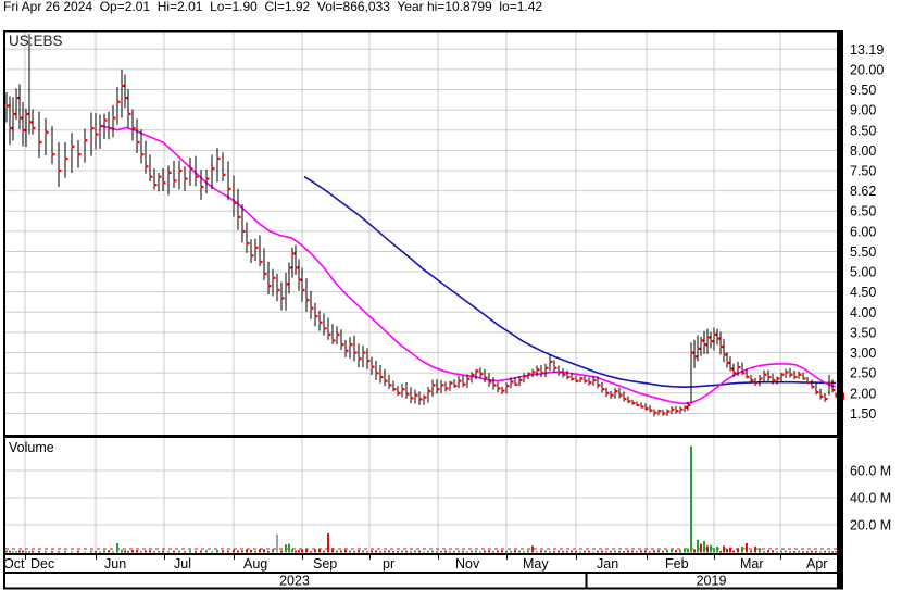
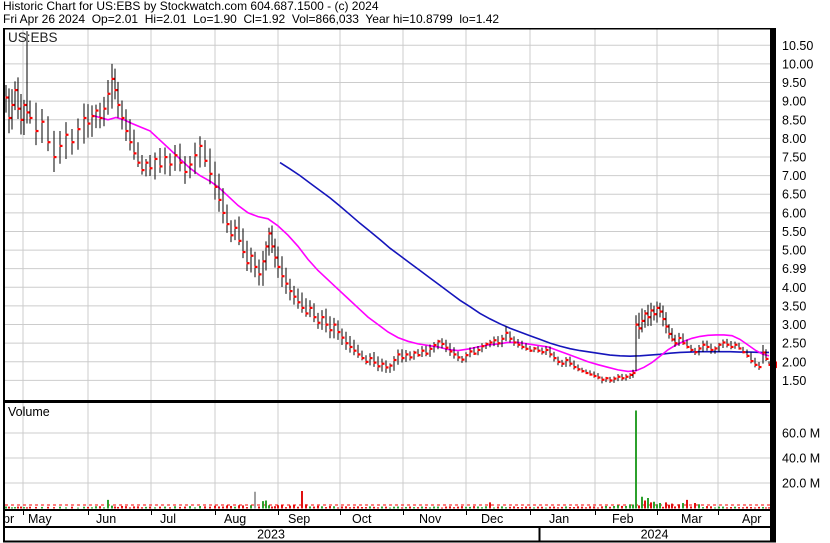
+ Historic Chart for US:EBS by Stockwatch.com 604.687.1500 - (c) 2024
  Fri Apr 26 2024 Op=2.01 Hi=2.01 Lo=1.90 Cl=1.92 Vol=866,033 Year hi=10.8799 lo=1.42
- 13.19
+ 10.50
- 20.00
+ 10.00
  9.50
  9.00
  8.50
  8.00
  7.50
- 8.62
+ 7.00
  6.50
  6.00
  5.50
  5.00
- 4.50
+ 6.99
  4.00
  3.50
  3.00
  2.50
  2.00
  1.50
  60.0 M
  40.0 M
  20.0 M
- Oct
+ pr
- Dec
+ May
  Jun
  Jul
  Aug
  Sep
- pr
+ Oct
  Nov
- May
+ Dec
  Jan
  Feb
  Mar
  Apr
  2023
- 2019
+ 2024
  US:EBS
  Volume
